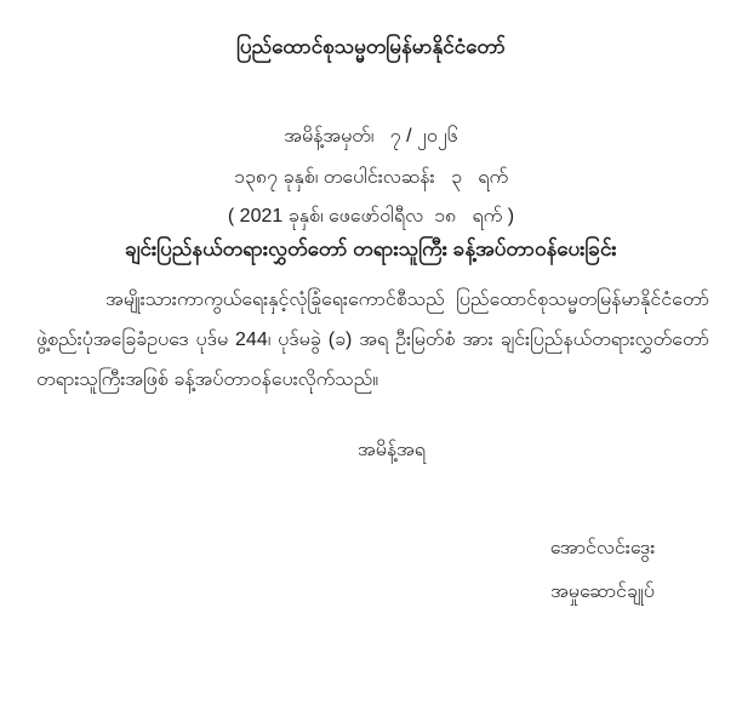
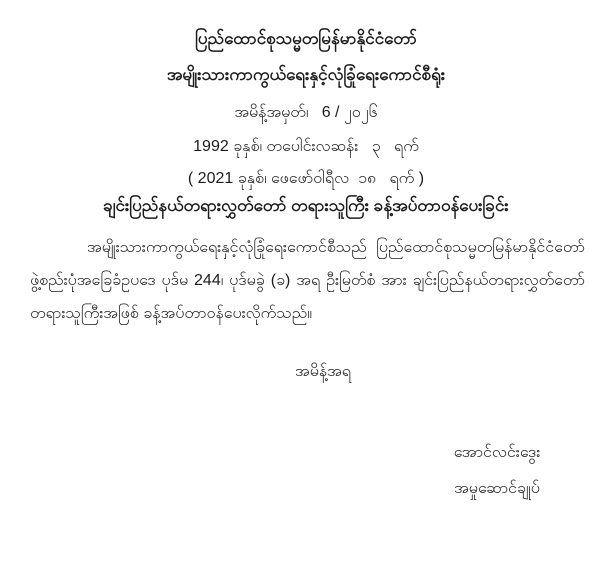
  ပြည်ထောင်စုသမ္မတမြန်မာနိုင်ငံတော်
+ အမျိုးသားကာကွယ်ရေးနှင့်လုံခြုံရေးကောင်စီရုံး
- အမိန့်အမှတ်၊ ၇ / ၂၀၂၆
+ အမိန့်အမှတ်၊ 6 / ၂၀၂၆
- ၁၃၈၇ ခုနှစ်၊ တပေါင်းလဆန်း ၃ ရက်
+ 1992 ခုနှစ်၊ တပေါင်းလဆန်း ၃ ရက်
  ( 2021 ခုနှစ်၊ ဖေဖော်ဝါရီလ ၁၈ ရက် )
  ချင်းပြည်နယ်တရားလွှတ်တော် တရားသူကြီး ခန့်အပ်တာဝန်ပေးခြင်း
  အမျိုးသားကာကွယ်ရေးနှင့်လုံခြုံရေးကောင်စီသည် ပြည်ထောင်စုသမ္မတမြန်မာနိုင်ငံတော် ဖွဲ့စည်းပုံအခြေခံဥပဒေ ပုဒ်မ 244၊ ပုဒ်မခွဲ (ခ) အရ ဦးမြတ်စံ အား ချင်းပြည်နယ်တရားလွှတ်တော် တရားသူကြီးအဖြစ် ခန့်အပ်တာဝန်ပေးလိုက်သည်။
  အမိန့်အရ
  အောင်လင်းဒွေး
  အမှုဆောင်ချုပ်
